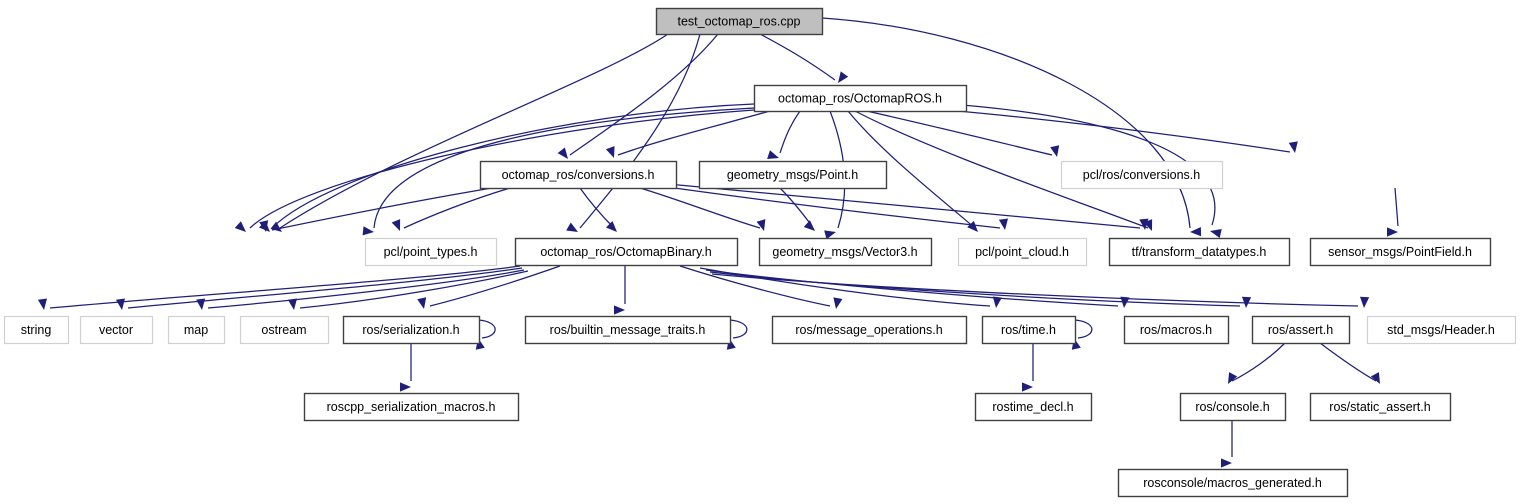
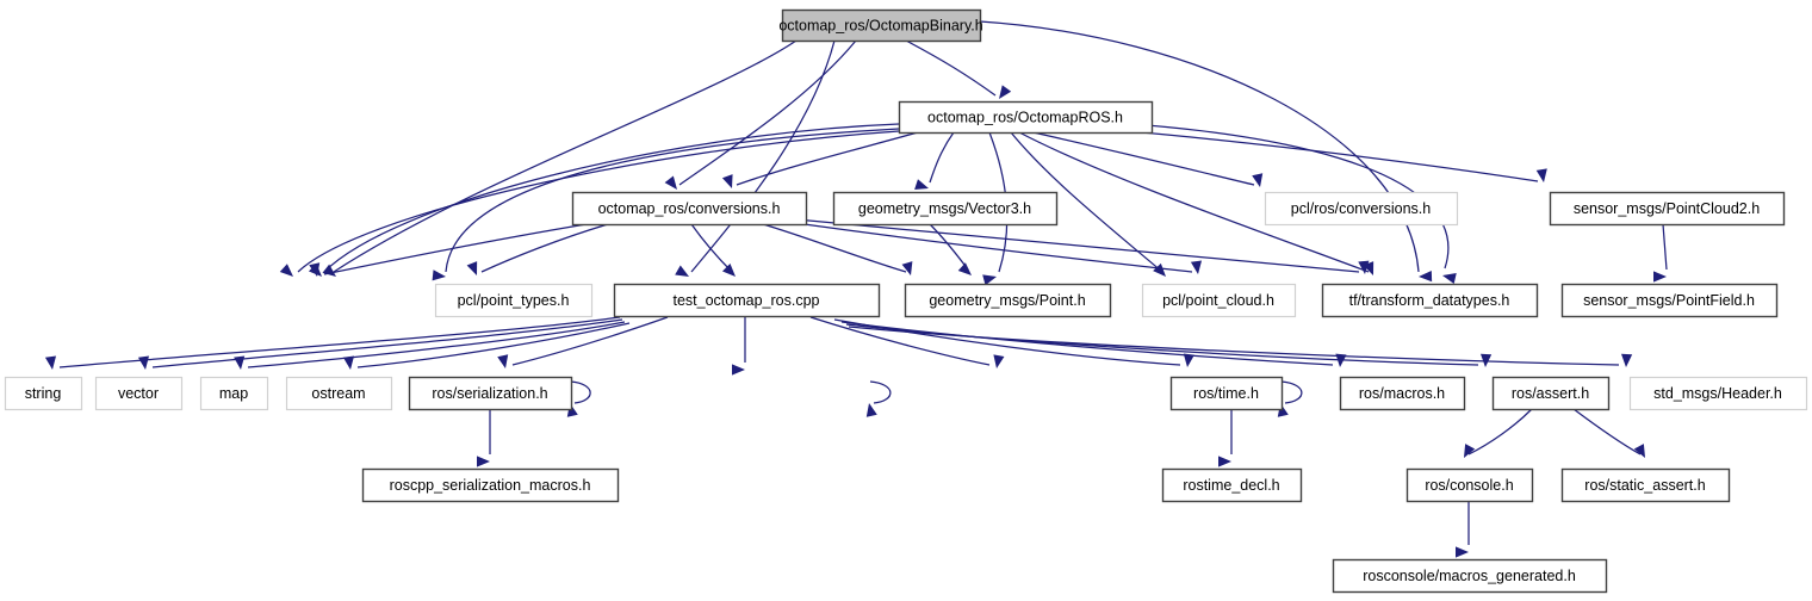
- test_octomap_ros.cpp
+ octomap_ros/OctomapBinary.h
  octomap_ros/OctomapROS.h
  octomap_ros/conversions.h
- geometry_msgs/Point.h
+ geometry_msgs/Vector3.h
  pcl/ros/conversions.h
+ sensor_msgs/PointCloud2.h
  pcl/point_types.h
- octomap_ros/OctomapBinary.h
+ test_octomap_ros.cpp
- geometry_msgs/Vector3.h
+ geometry_msgs/Point.h
  pcl/point_cloud.h
  tf/transform_datatypes.h
  sensor_msgs/PointField.h
  string
  vector
  map
  ostream
  ros/serialization.h
- ros/builtin_message_traits.h
- ros/message_operations.h
  ros/time.h
  ros/macros.h
  ros/assert.h
  std_msgs/Header.h
  roscpp_serialization_macros.h
  rostime_decl.h
  ros/console.h
  ros/static_assert.h
  rosconsole/macros_generated.h
